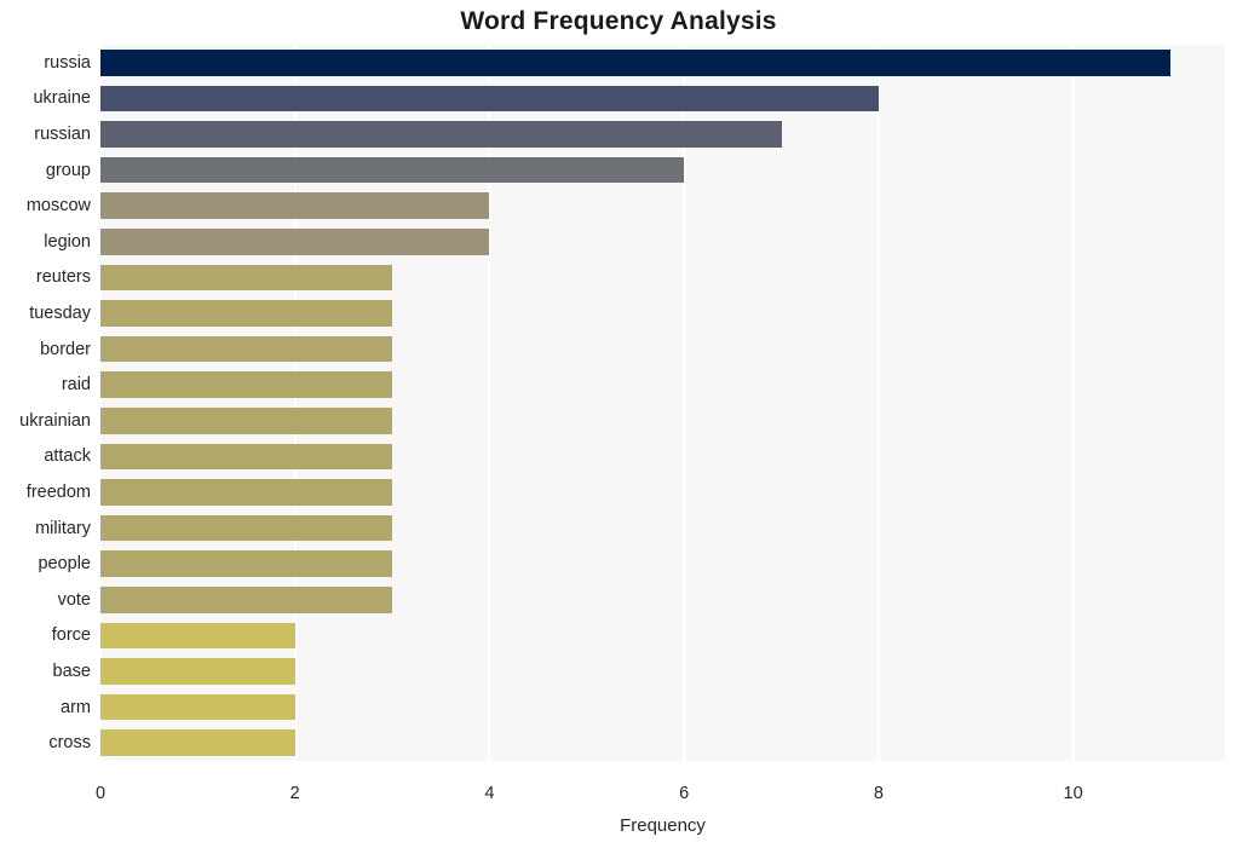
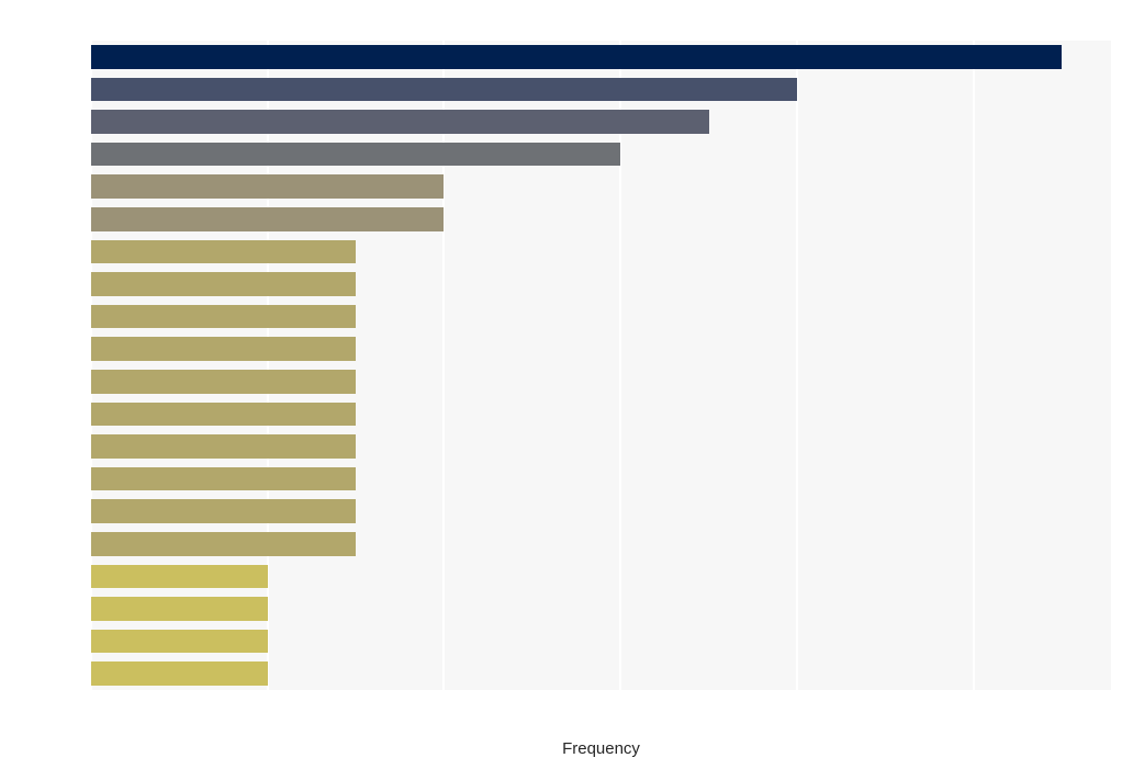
- Word Frequency Analysis
- russia
- ukraine
- russian
- group
- moscow
- legion
- reuters
- tuesday
- border
- raid
- ukrainian
- attack
- freedom
- military
- people
- vote
- force
- base
- arm
- cross
- 0
- 2
- 4
- 6
- 8
- 10
  Frequency
